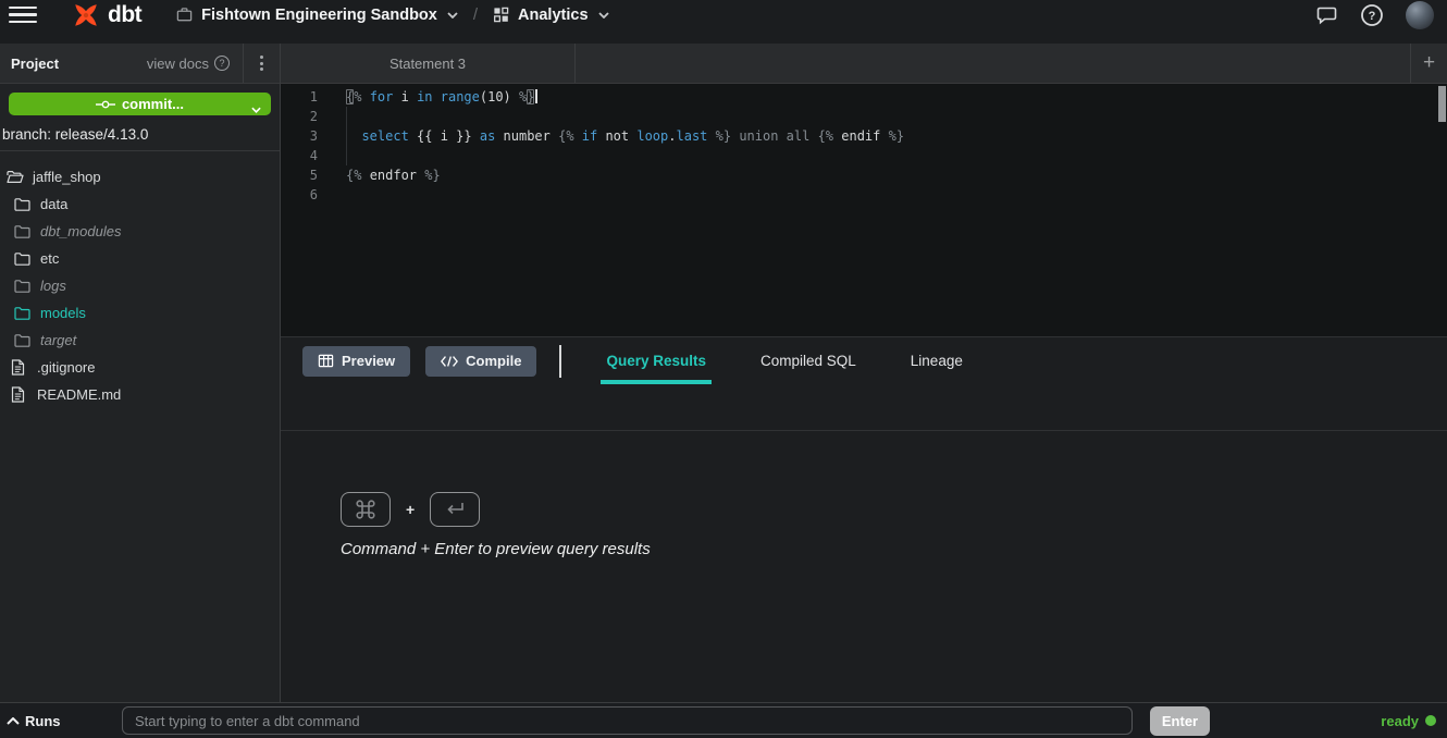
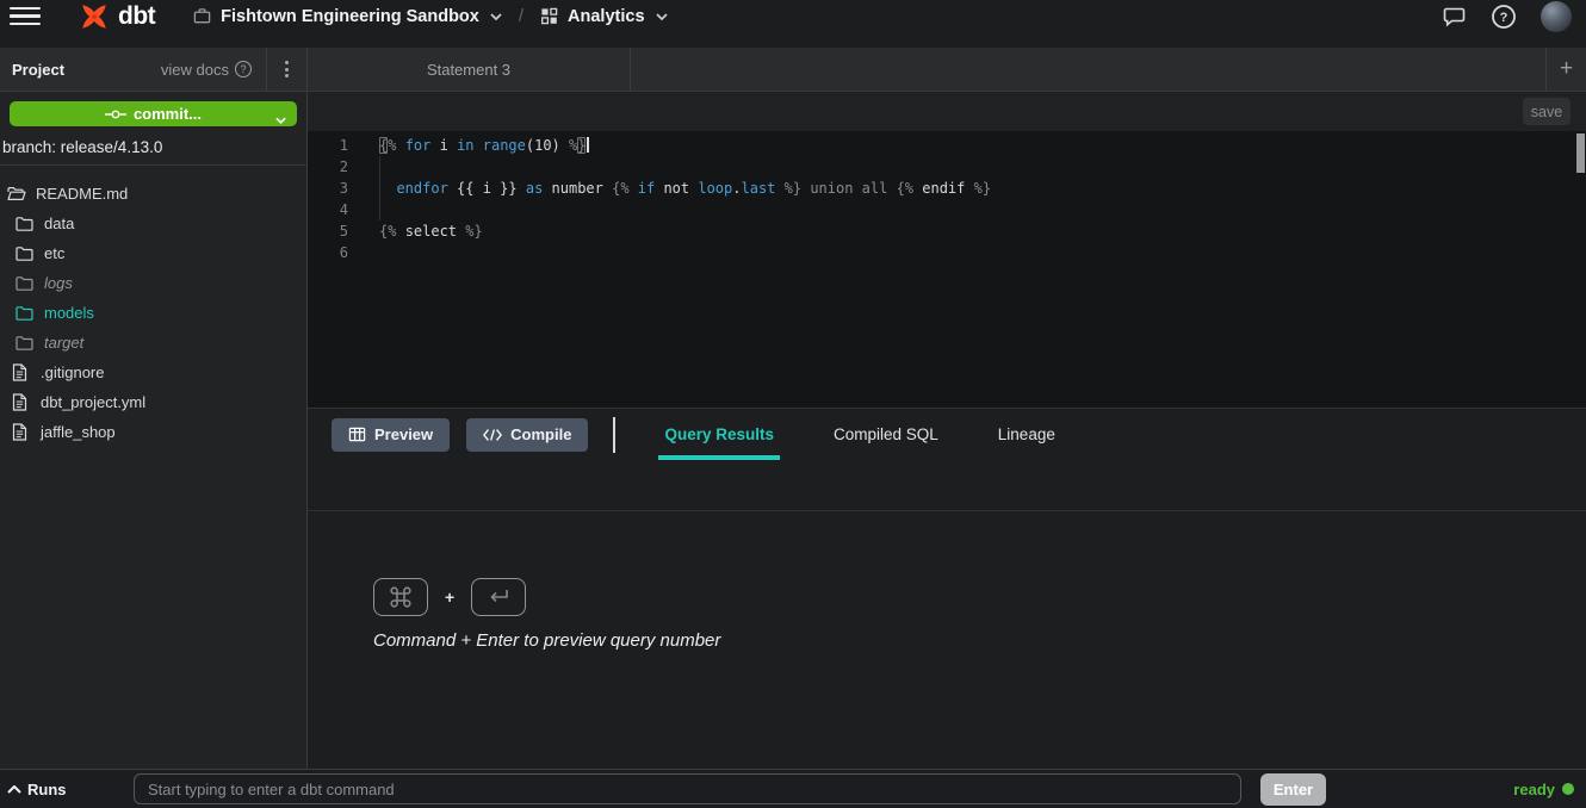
  dbt
  Fishtown Engineering Sandbox
  /
  Analytics
  ?
  Project
  view docs
  ?
  commit...
  branch: release/4.13.0
- jaffle_shop
+ README.md
  data
- dbt_modules
  etc
  logs
  models
  target
  .gitignore
+ dbt_project.yml
- README.md
+ jaffle_shop
  Statement 3
  +
+ save
  1
  {% for i in range(10) %}
  2
  3
- select {{ i }} as number {% if not loop.last %} union all {% endif %}
+ endfor {{ i }} as number {% if not loop.last %} union all {% endif %}
  4
  5
- {% endfor %}
+ {% select %}
  6
  Preview
  Compile
  Query Results
  Compiled SQL
  Lineage
  +
- Command + Enter to preview query results
+ Command + Enter to preview query number
  Runs
  Start typing to enter a dbt command
  Enter
  ready
